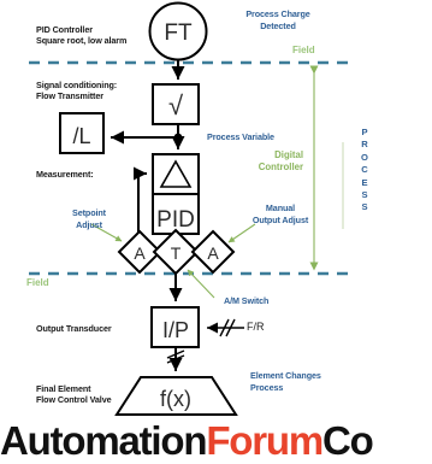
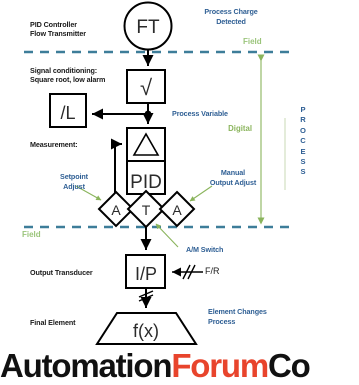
  FT
  √
  /L
  PID
  A
  T
  A
  I/P
  f(x)
  PID Controller
- Square root, low alarm
+ Flow Transmitter
  Signal conditioning:
- Flow Transmitter
+ Square root, low alarm
  Measurement:
  Output Transducer
  Final Element
- Flow Control Valve
  Process Charge
  Detected
  Process Variable
  Setpoint
  Adjust
  Manual
  Output Adjust
  A/M Switch
  Element Changes
  Process
  F/R
  Digital
- Controller
  Field
  Field
  P
  R
  O
  C
  E
  S
  S
  AutomationForum Co
